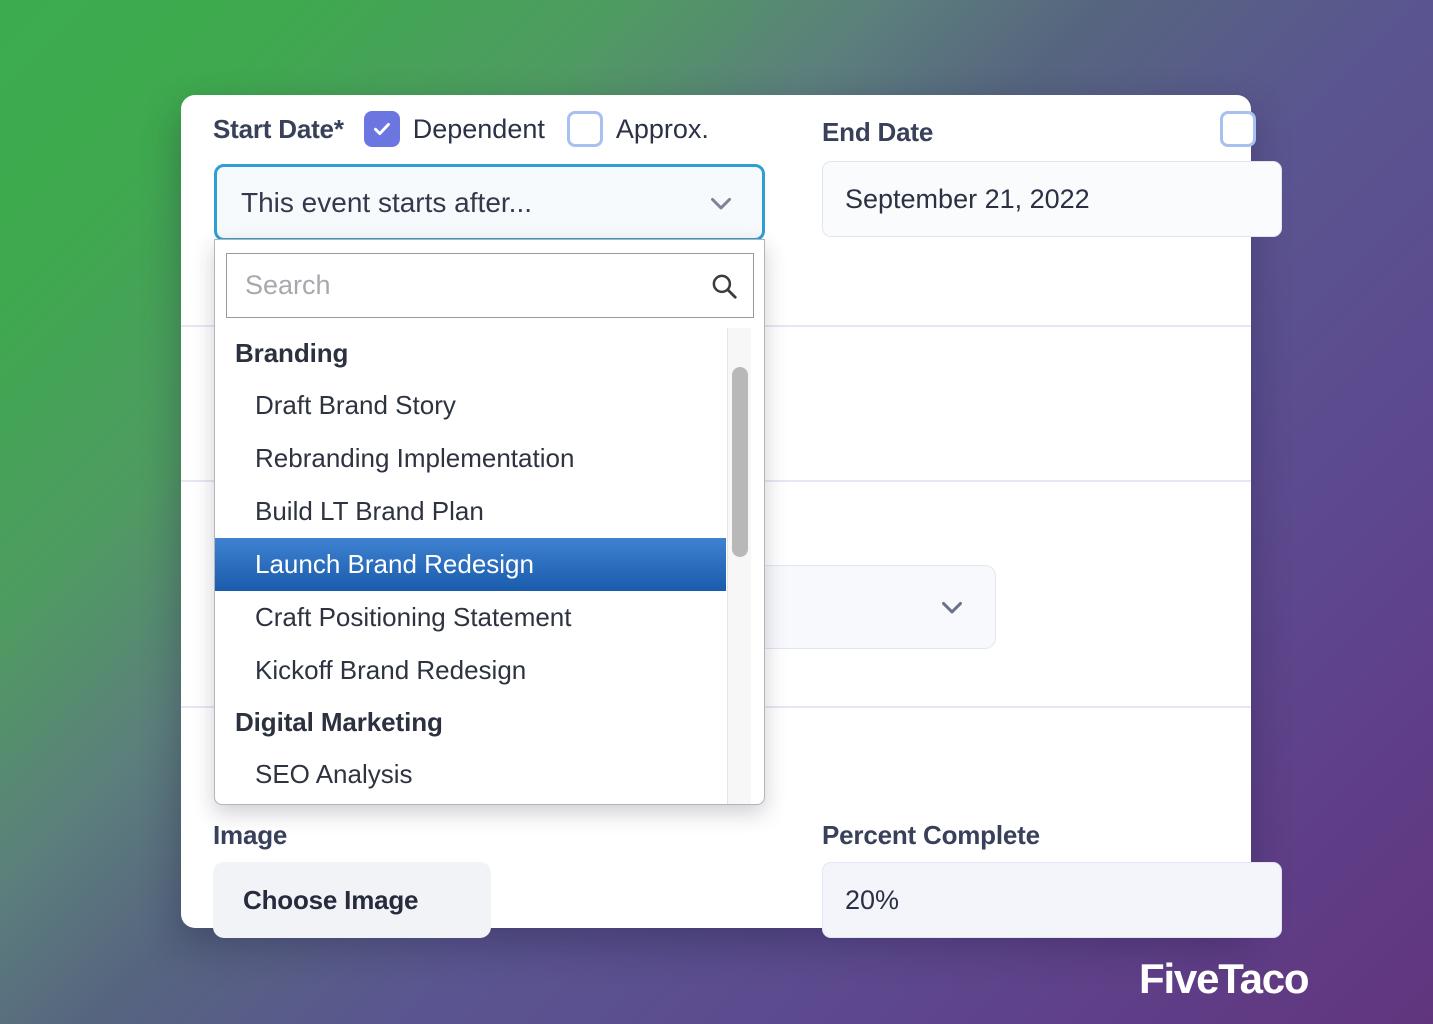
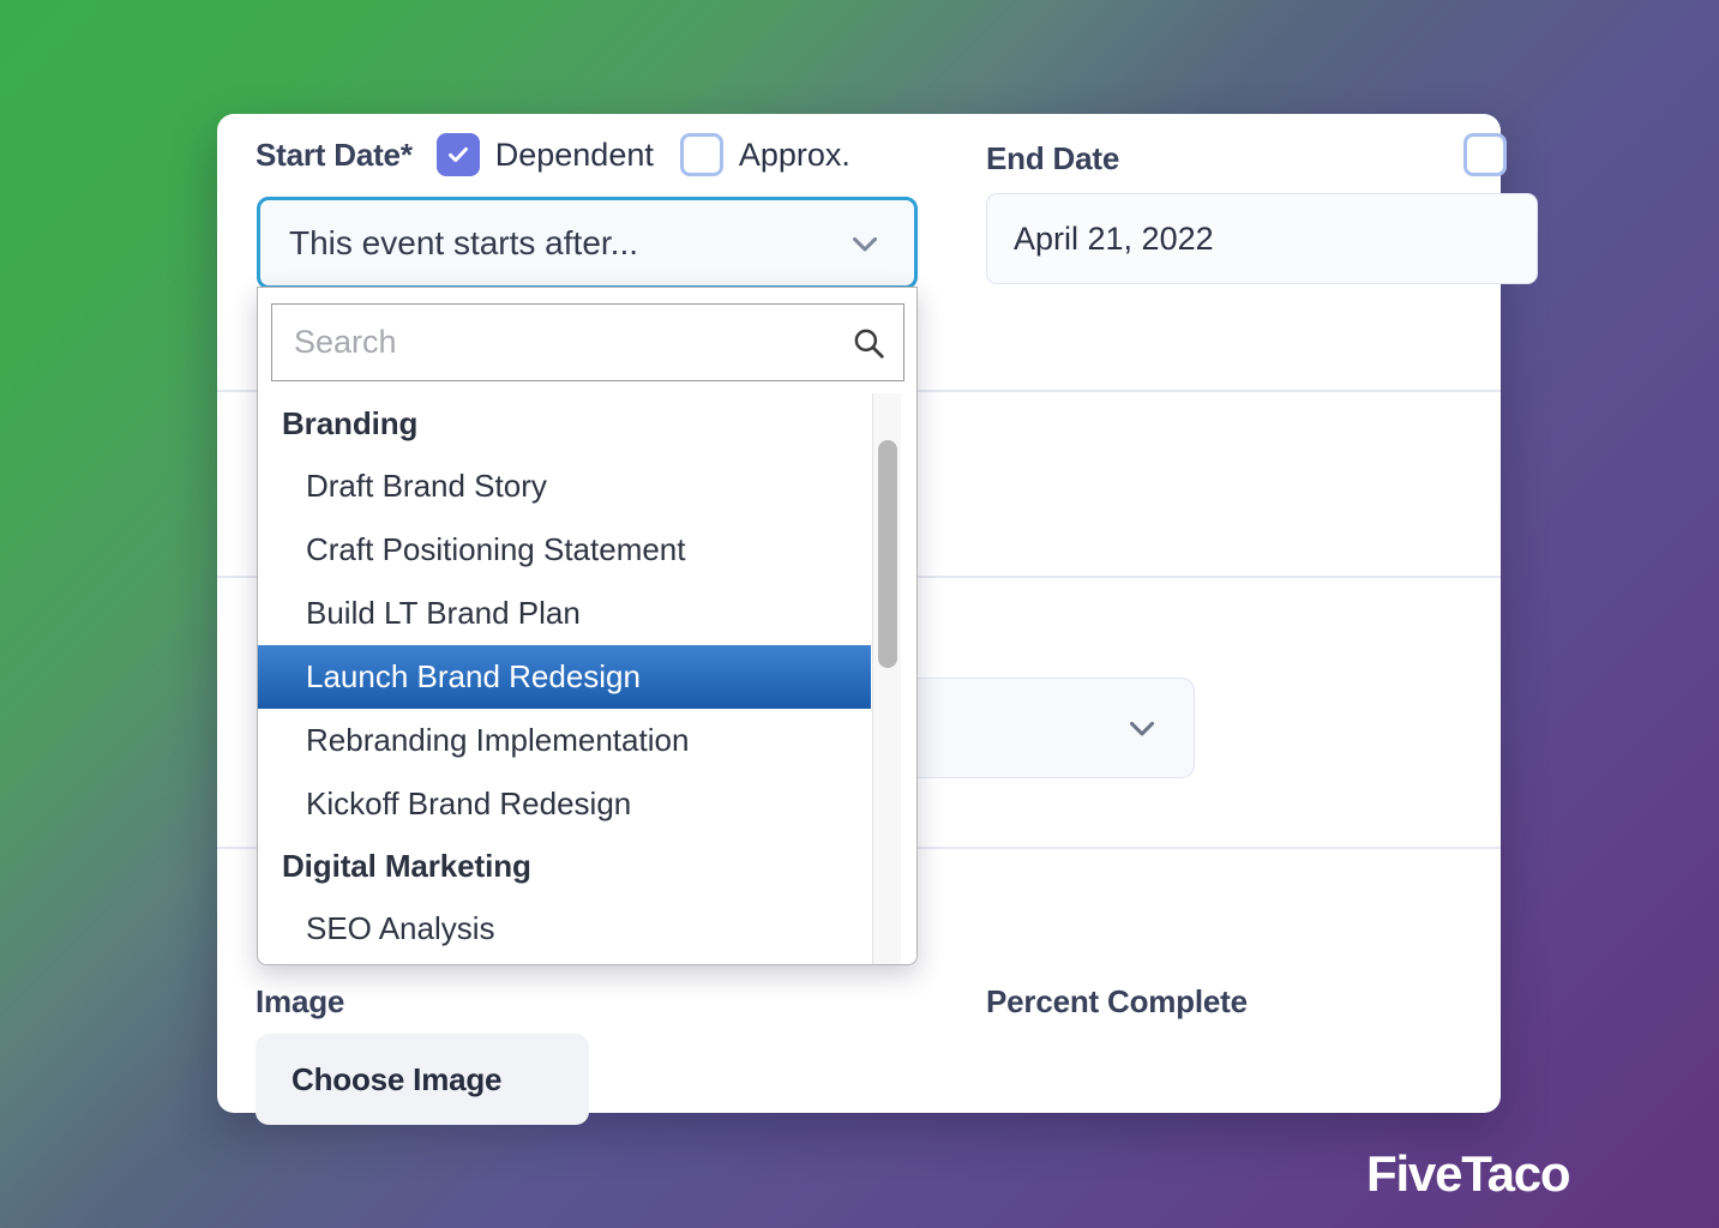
  Start Date*
  Dependent
  Approx.
  End Date
- September 21, 2022
+ April 21, 2022
  Image
  Choose Image
  Percent Complete
- 20%
  This event starts after...
  Search
  Branding
  Draft Brand Story
- Rebranding Implementation
+ Craft Positioning Statement
  Build LT Brand Plan
  Launch Brand Redesign
- Craft Positioning Statement
+ Rebranding Implementation
  Kickoff Brand Redesign
  Digital Marketing
  SEO Analysis
  FiveTaco
